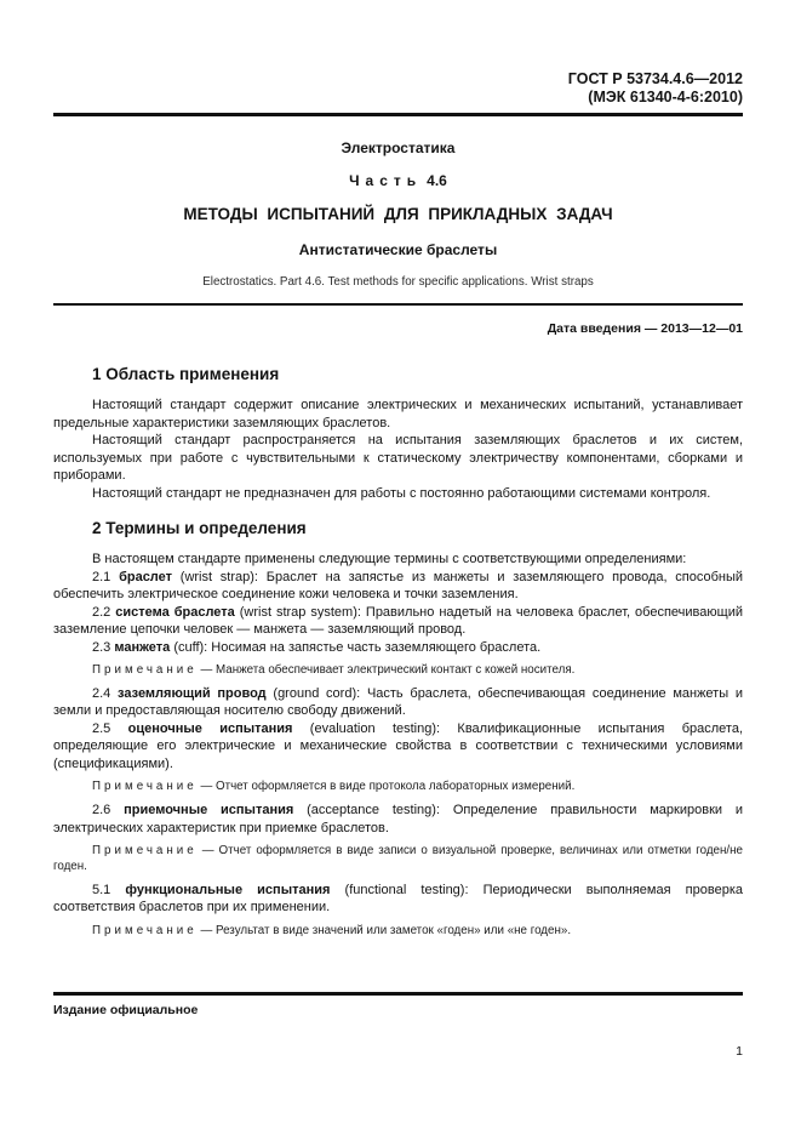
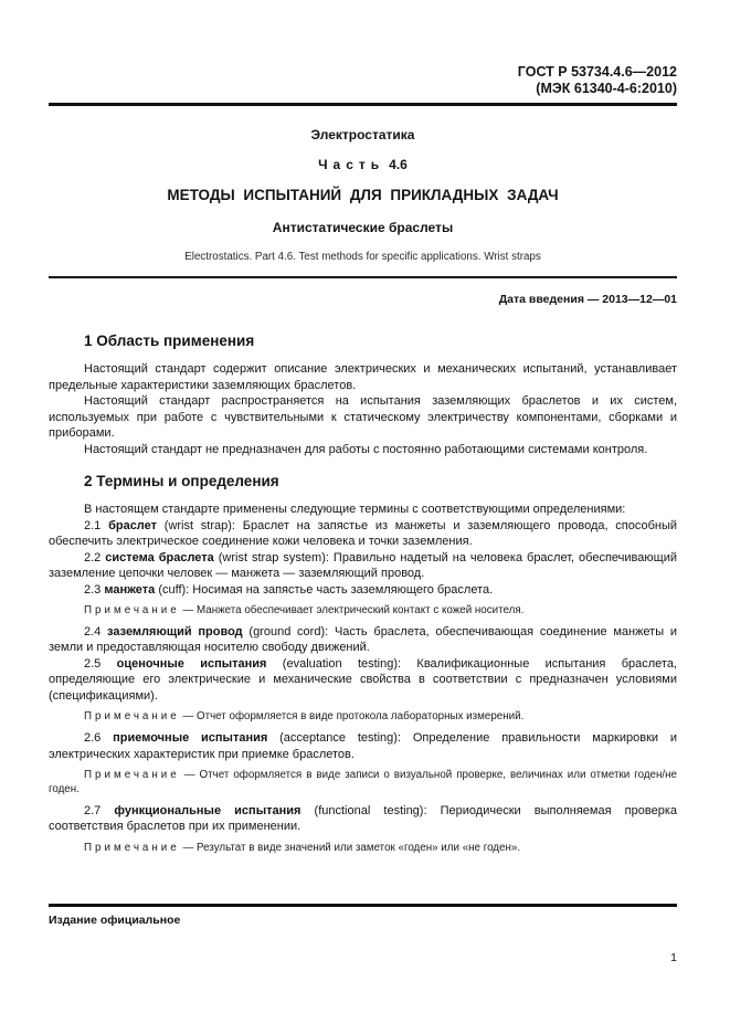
  ГОСТ Р 53734.4.6—2012
  (МЭК 61340-4-6:2010)
  Электростатика
  Часть 4.6
  МЕТОДЫ ИСПЫТАНИЙ ДЛЯ ПРИКЛАДНЫХ ЗАДАЧ
  Антистатические браслеты
  Electrostatics. Part 4.6. Test methods for specific applications. Wrist straps
  Дата введения — 2013—12—01
  1 Область применения
  Настоящий стандарт содержит описание электрических и механических испытаний, устанавливает предельные характеристики заземляющих браслетов.
  Настоящий стандарт распространяется на испытания заземляющих браслетов и их систем, используемых при работе с чувствительными к статическому электричеству компонентами, сборками и приборами.
  Настоящий стандарт не предназначен для работы с постоянно работающими системами контроля.
  2 Термины и определения
  В настоящем стандарте применены следующие термины с соответствующими определениями:
  2.1 браслет (wrist strap): Браслет на запястье из манжеты и заземляющего провода, способный обеспечить электрическое соединение кожи человека и точки заземления.
  2.2 система браслета (wrist strap system): Правильно надетый на человека браслет, обеспечивающий заземление цепочки человек — манжета — заземляющий провод.
  2.3 манжета (cuff): Носимая на запястье часть заземляющего браслета.
  Примечание — Манжета обеспечивает электрический контакт с кожей носителя.
  2.4 заземляющий провод (ground cord): Часть браслета, обеспечивающая соединение манжеты и земли и предоставляющая носителю свободу движений.
- 2.5 оценочные испытания (evaluation testing): Квалификационные испытания браслета, определяющие его электрические и механические свойства в соответствии с техническими условиями (спецификациями).
+ 2.5 оценочные испытания (evaluation testing): Квалификационные испытания браслета, определяющие его электрические и механические свойства в соответствии с предназначен условиями (спецификациями).
  Примечание — Отчет оформляется в виде протокола лабораторных измерений.
  2.6 приемочные испытания (acceptance testing): Определение правильности маркировки и электрических характеристик при приемке браслетов.
  Примечание — Отчет оформляется в виде записи о визуальной проверке, величинах или отметки годен/не годен.
- 5.1 функциональные испытания (functional testing): Периодически выполняемая проверка соответствия браслетов при их применении.
+ 2.7 функциональные испытания (functional testing): Периодически выполняемая проверка соответствия браслетов при их применении.
  Примечание — Результат в виде значений или заметок «годен» или «не годен».
  Издание официальное
  1
